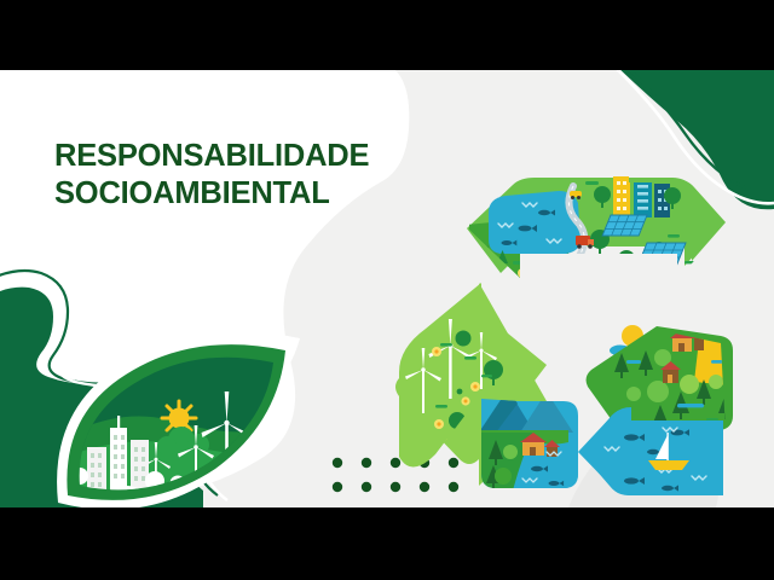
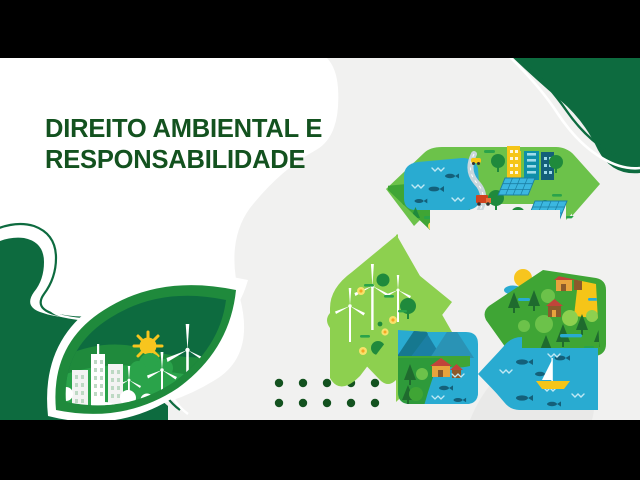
+ DIREITO AMBIENTAL E
  RESPONSABILIDADE
- SOCIOAMBIENTAL
